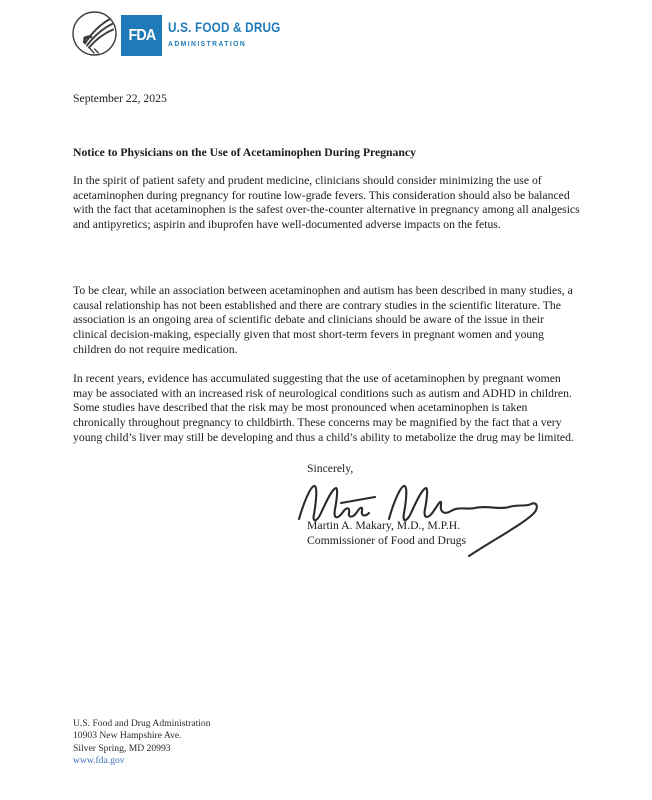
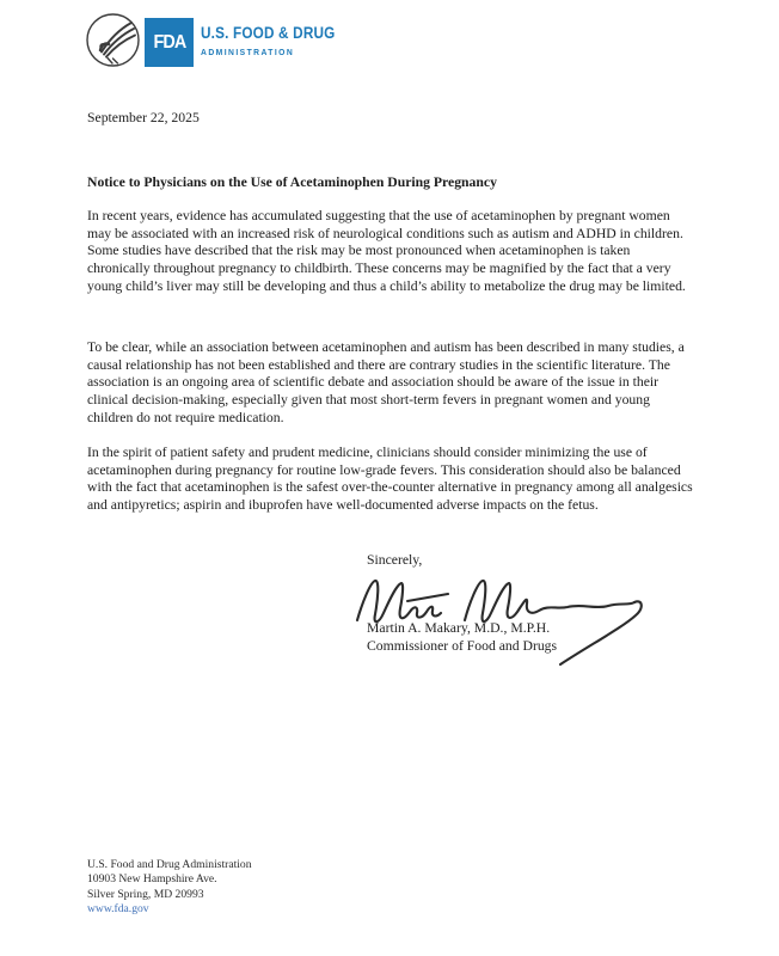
  FDA
  U.S. FOOD & DRUG
  ADMINISTRATION
  September 22, 2025
  Notice to Physicians on the Use of Acetaminophen During Pregnancy
- In the spirit of patient safety and prudent medicine, clinicians should consider minimizing the use of acetaminophen during pregnancy for routine low-grade fevers. This consideration should also be balanced with the fact that acetaminophen is the safest over-the-counter alternative in pregnancy among all analgesics and antipyretics; aspirin and ibuprofen have well-documented adverse impacts on the fetus.
+ In recent years, evidence has accumulated suggesting that the use of acetaminophen by pregnant women may be associated with an increased risk of neurological conditions such as autism and ADHD in children. Some studies have described that the risk may be most pronounced when acetaminophen is taken chronically throughout pregnancy to childbirth. These concerns may be magnified by the fact that a very young child’s liver may still be developing and thus a child’s ability to metabolize the drug may be limited.
- To be clear, while an association between acetaminophen and autism has been described in many studies, a causal relationship has not been established and there are contrary studies in the scientific literature. The association is an ongoing area of scientific debate and clinicians should be aware of the issue in their clinical decision-making, especially given that most short-term fevers in pregnant women and young children do not require medication.
+ To be clear, while an association between acetaminophen and autism has been described in many studies, a causal relationship has not been established and there are contrary studies in the scientific literature. The association is an ongoing area of scientific debate and association should be aware of the issue in their clinical decision-making, especially given that most short-term fevers in pregnant women and young children do not require medication.
- In recent years, evidence has accumulated suggesting that the use of acetaminophen by pregnant women may be associated with an increased risk of neurological conditions such as autism and ADHD in children. Some studies have described that the risk may be most pronounced when acetaminophen is taken chronically throughout pregnancy to childbirth. These concerns may be magnified by the fact that a very young child’s liver may still be developing and thus a child’s ability to metabolize the drug may be limited.
+ In the spirit of patient safety and prudent medicine, clinicians should consider minimizing the use of acetaminophen during pregnancy for routine low-grade fevers. This consideration should also be balanced with the fact that acetaminophen is the safest over-the-counter alternative in pregnancy among all analgesics and antipyretics; aspirin and ibuprofen have well-documented adverse impacts on the fetus.
  Sincerely,
  Martin A. Makary, M.D., M.P.H.
  Commissioner of Food and Drugs
  U.S. Food and Drug Administration
  10903 New Hampshire Ave.
  Silver Spring, MD 20993
  www.fda.gov
